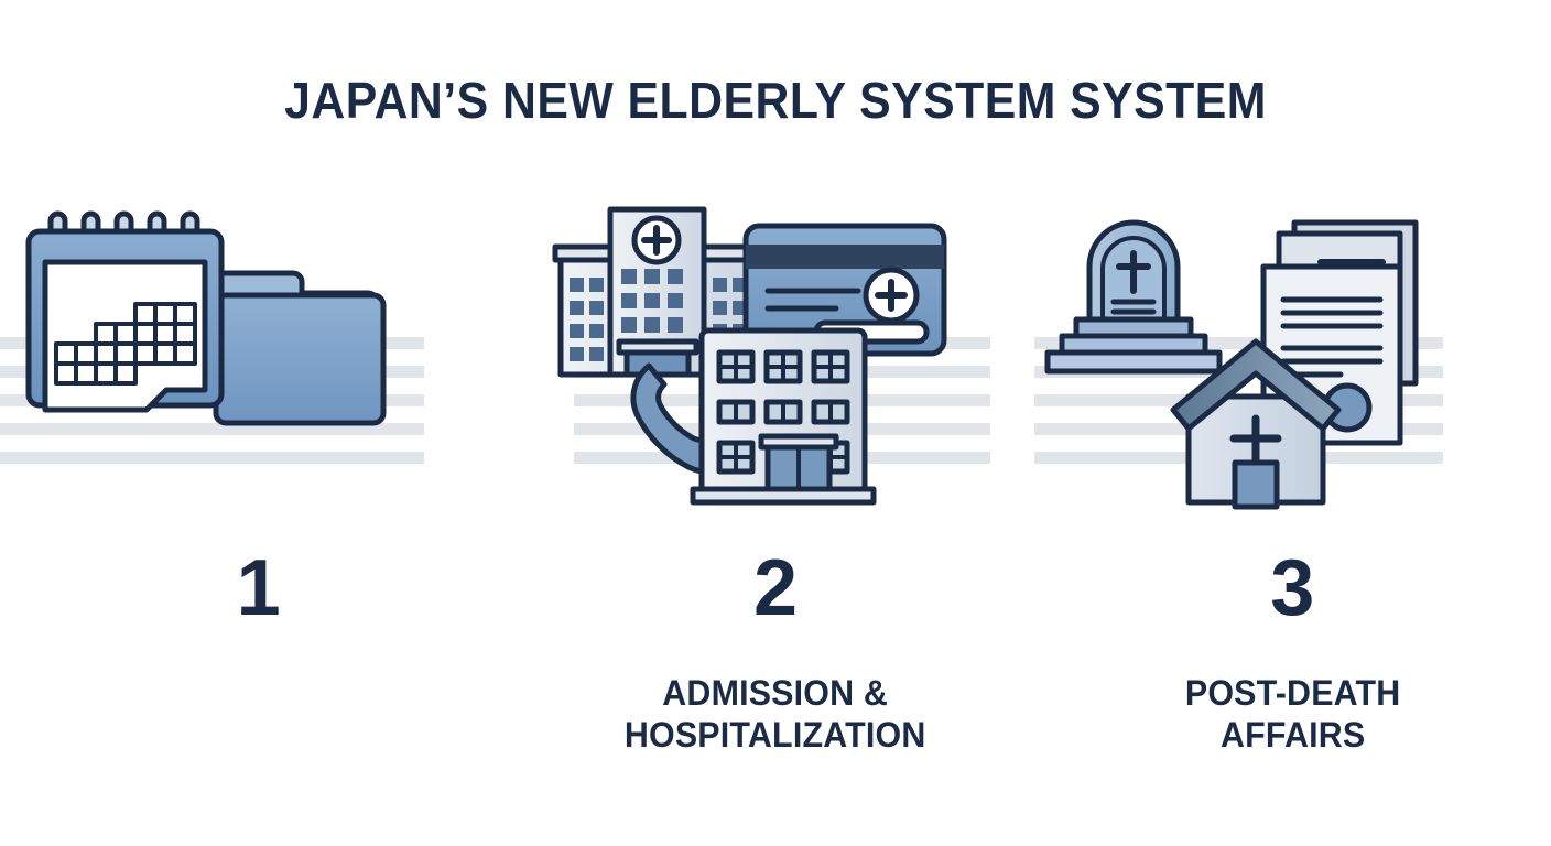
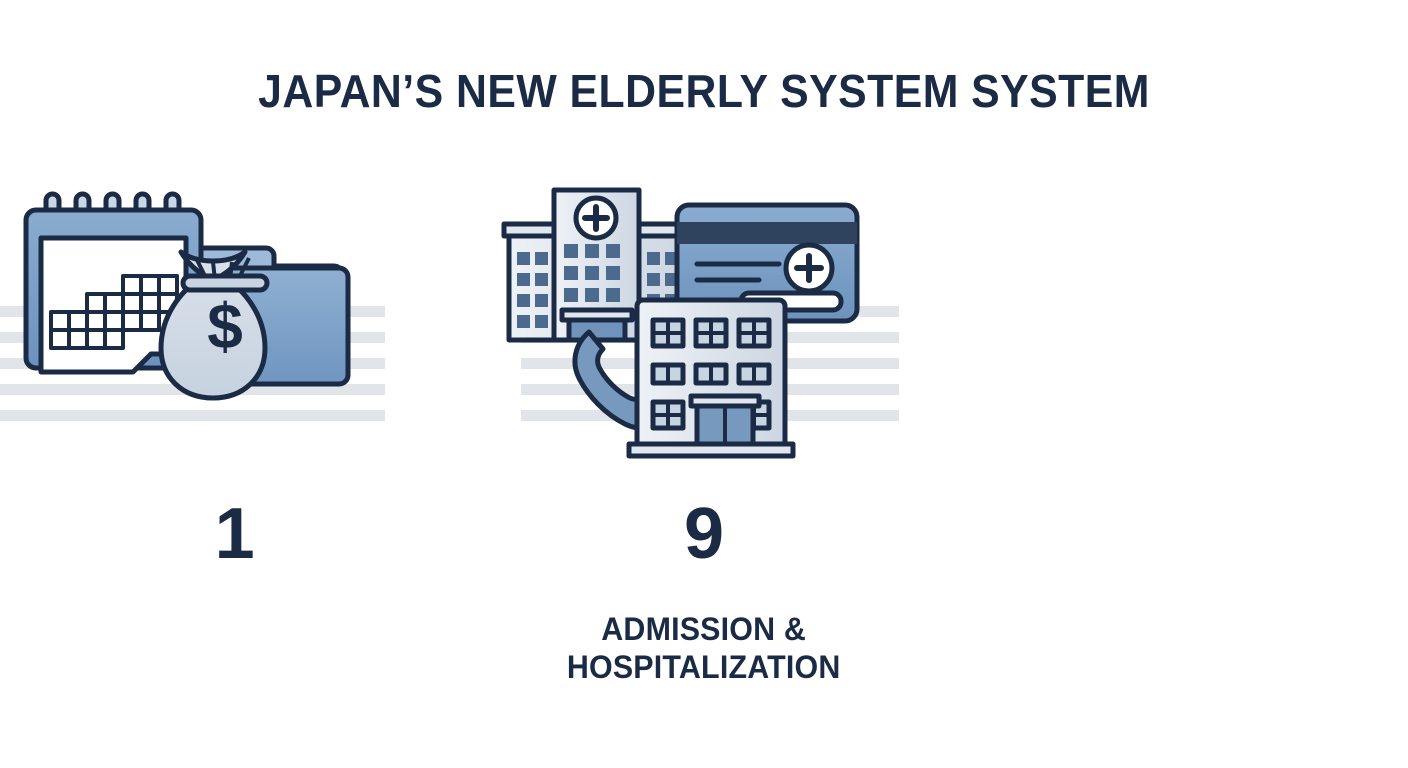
  JAPAN’S NEW ELDERLY SYSTEM SYSTEM
+ $
  1
- 2
+ 9
  ADMISSION &
  HOSPITALIZATION
- 3
- POST-DEATH
- AFFAIRS
